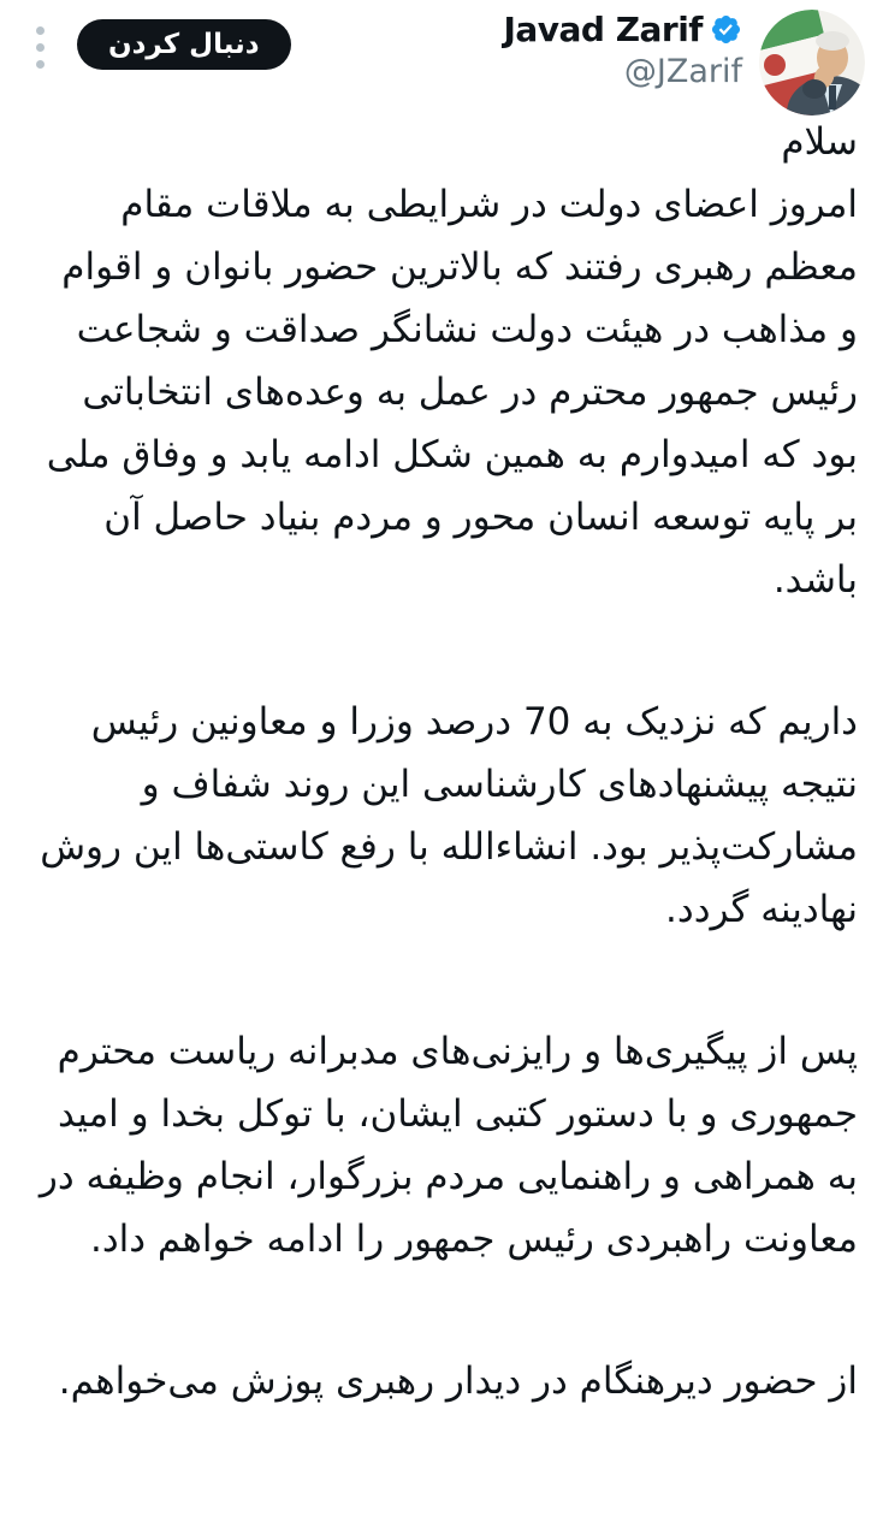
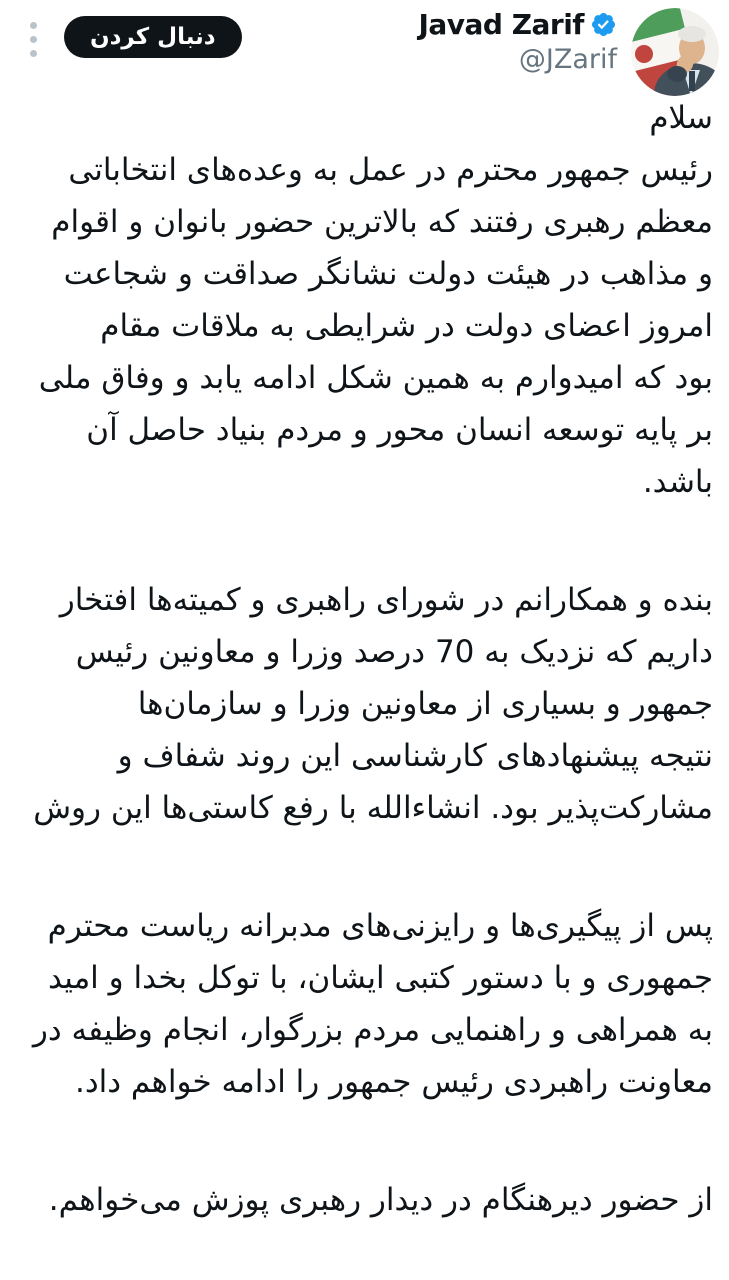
  دنبال کردن
  Javad Zarif
  @JZarif
  سلام
- امروز اعضای دولت در شرایطی به ملاقات مقام
+ رئیس جمهور محترم در عمل به وعده‌های انتخاباتی
  معظم رهبری رفتند که بالاترین حضور بانوان و اقوام
  و مذاهب در هیئت دولت نشانگر صداقت و شجاعت
- رئیس جمهور محترم در عمل به وعده‌های انتخاباتی
+ امروز اعضای دولت در شرایطی به ملاقات مقام
  بود که امیدوارم به همین شکل ادامه یابد و وفاق ملی
  بر پایه توسعه انسان محور و مردم بنیاد حاصل آن
  باشد.
+ بنده و همکارانم در شورای راهبری و کمیتهها افتخار
  داریم که نزدیک به 70 درصد وزرا و معاونین رئیس
+ جمهور و بسیاری از معاونین وزرا و سازمان‌ها
  نتیجه پیشنهادهای کارشناسی این روند شفاف و
  مشارکت‌پذیر بود. انشاءالله با رفع کاستی‌ها این روش
- نهادینه گردد.
  پس از پیگیری‌ها و رایزنی‌های مدبرانه ریاست محترم
  جمهوری و با دستور کتبی ایشان، با توکل بخدا و امید
  به همراهی و راهنمایی مردم بزرگوار، انجام وظیفه در
  معاونت راهبردی رئیس جمهور را ادامه خواهم داد.
  از حضور دیرهنگام در دیدار رهبری پوزش می‌خواهم.
